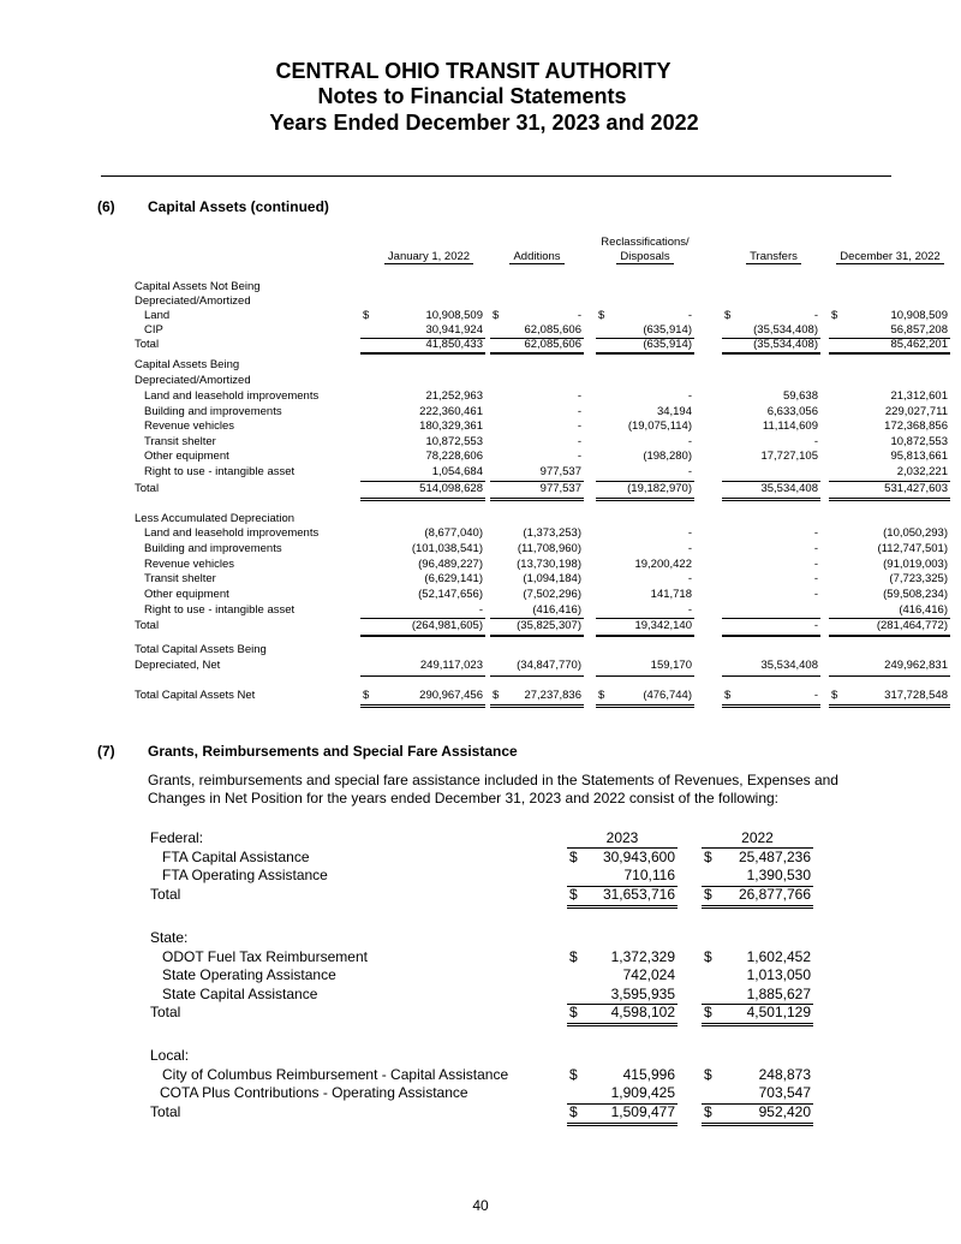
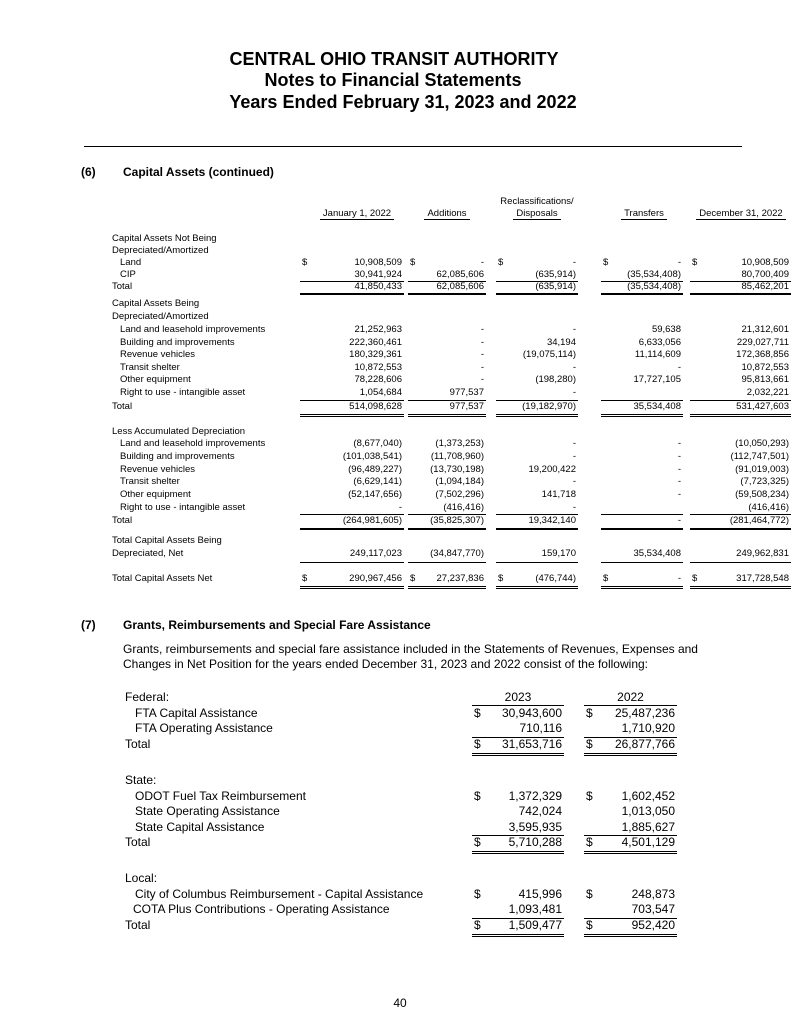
  CENTRAL OHIO TRANSIT AUTHORITY
  Notes to Financial Statements
- Years Ended December 31, 2023 and 2022
+ Years Ended February 31, 2023 and 2022
  (6) Capital Assets (continued)
  January 1, 2022
  Additions
  Reclassifications/
  Disposals
  Transfers
  December 31, 2022
  Capital Assets Not Being
  Depreciated/Amortized
  Land
  $
  10,908,509
  $
  -
  $
  -
  $
  -
  $
  10,908,509
  CIP
  30,941,924
  62,085,606
  (635,914)
  (35,534,408)
- 56,857,208
+ 80,700,409
  Total
  41,850,433
  62,085,606
  (635,914)
  (35,534,408)
  85,462,201
  Capital Assets Being
  Depreciated/Amortized
  Land and leasehold improvements
  21,252,963
  -
  -
  59,638
  21,312,601
  Building and improvements
  222,360,461
  -
  34,194
  6,633,056
  229,027,711
  Revenue vehicles
  180,329,361
  -
  (19,075,114)
  11,114,609
  172,368,856
  Transit shelter
  10,872,553
  -
  -
  -
  10,872,553
  Other equipment
  78,228,606
  -
  (198,280)
  17,727,105
  95,813,661
  Right to use - intangible asset
  1,054,684
  977,537
  -
  2,032,221
  Total
  514,098,628
  977,537
  (19,182,970)
  35,534,408
  531,427,603
  Less Accumulated Depreciation
  Land and leasehold improvements
  (8,677,040)
  (1,373,253)
  -
  -
  (10,050,293)
  Building and improvements
  (101,038,541)
  (11,708,960)
  -
  -
  (112,747,501)
  Revenue vehicles
  (96,489,227)
  (13,730,198)
  19,200,422
  -
  (91,019,003)
  Transit shelter
  (6,629,141)
  (1,094,184)
  -
  -
  (7,723,325)
  Other equipment
  (52,147,656)
  (7,502,296)
  141,718
  -
  (59,508,234)
  Right to use - intangible asset
  -
  (416,416)
  -
  (416,416)
  Total
  (264,981,605)
  (35,825,307)
  19,342,140
  -
  (281,464,772)
  Total Capital Assets Being
  Depreciated, Net
  249,117,023
  (34,847,770)
  159,170
  35,534,408
  249,962,831
  Total Capital Assets Net
  $
  290,967,456
  $
  27,237,836
  $
  (476,744)
  $
  -
  $
  317,728,548
  Grants, reimbursements and special fare assistance included in the Statements of Revenues, Expenses and Changes in Net Position for the years ended December 31, 2023 and 2022 consist of the following:
  (7) Grants, Reimbursements and Special Fare Assistance
  2023
  2022
  Federal:
  FTA Capital Assistance
  $
  30,943,600
  $
  25,487,236
  FTA Operating Assistance
  710,116
- 1,390,530
+ 1,710,920
  Total
  $
  31,653,716
  $
  26,877,766
  State:
  ODOT Fuel Tax Reimbursement
  $
  1,372,329
  $
  1,602,452
  State Operating Assistance
  742,024
  1,013,050
  State Capital Assistance
  3,595,935
  1,885,627
  Total
  $
- 4,598,102
+ 5,710,288
  $
  4,501,129
  Local:
  City of Columbus Reimbursement - Capital Assistance
  $
  415,996
  $
  248,873
  COTA Plus Contributions - Operating Assistance
- 1,909,425
+ 1,093,481
  703,547
  Total
  $
  1,509,477
  $
  952,420
  40
